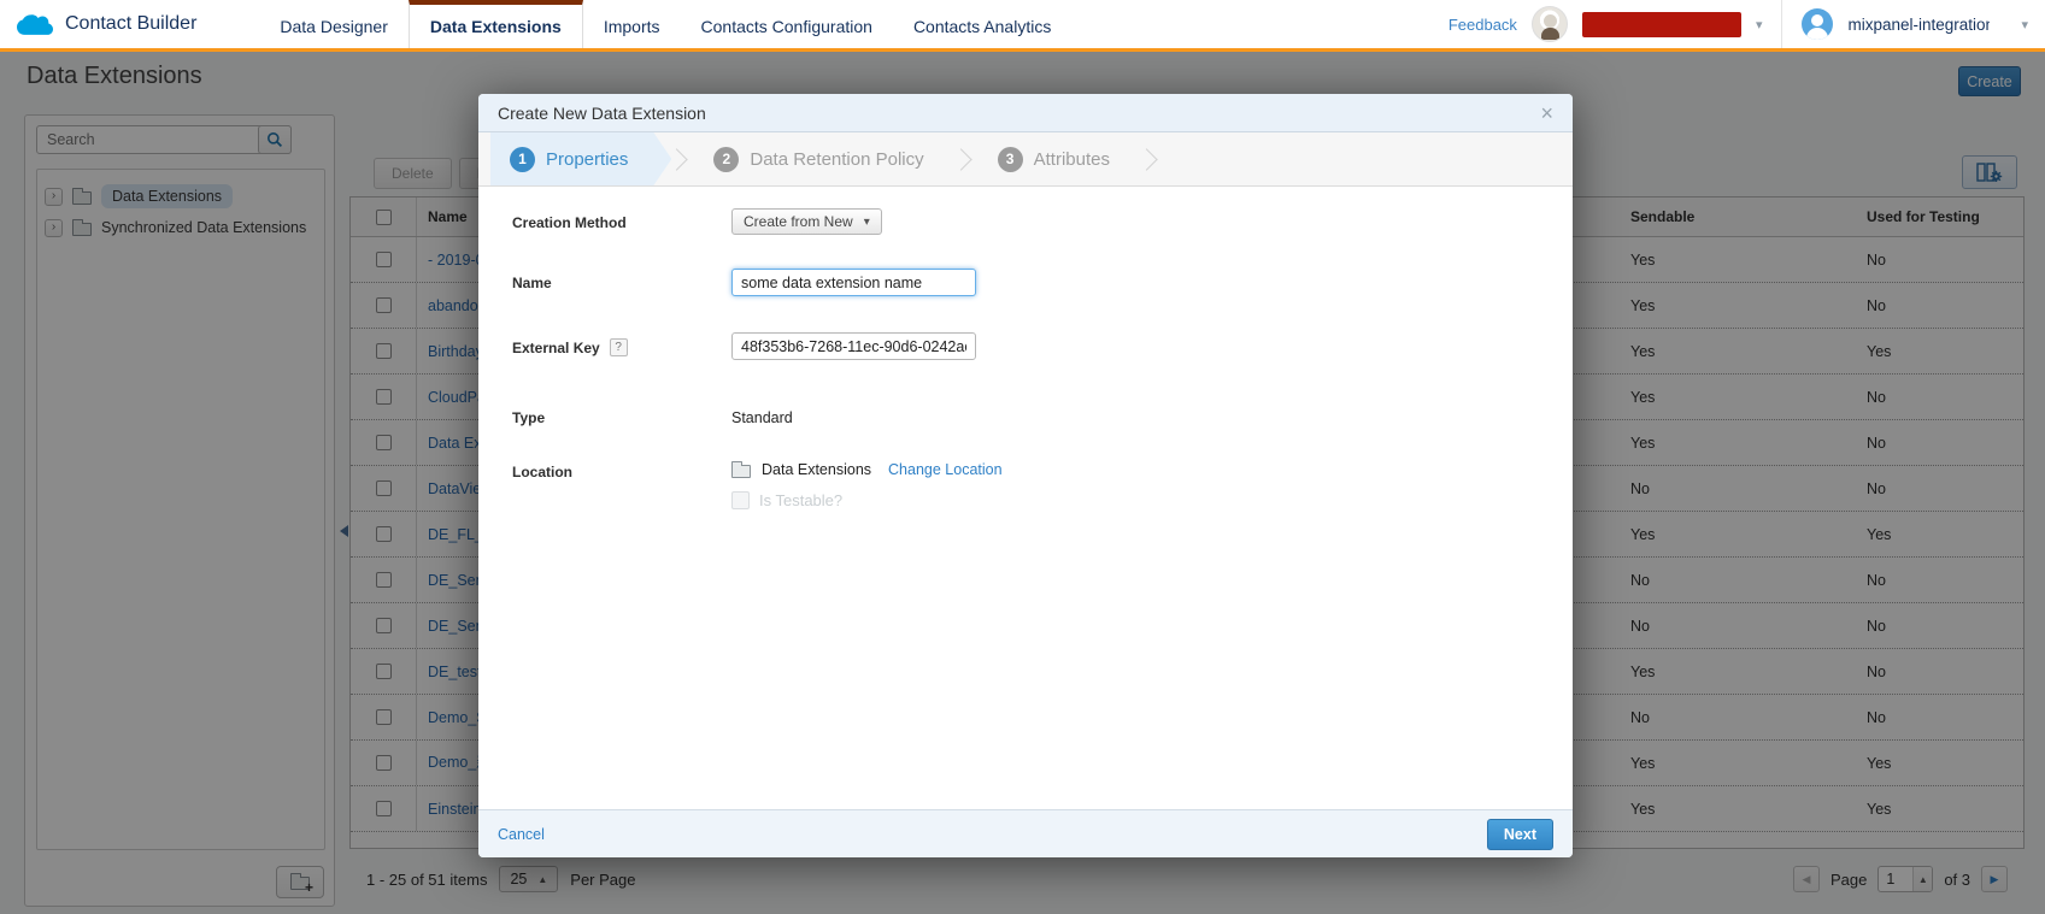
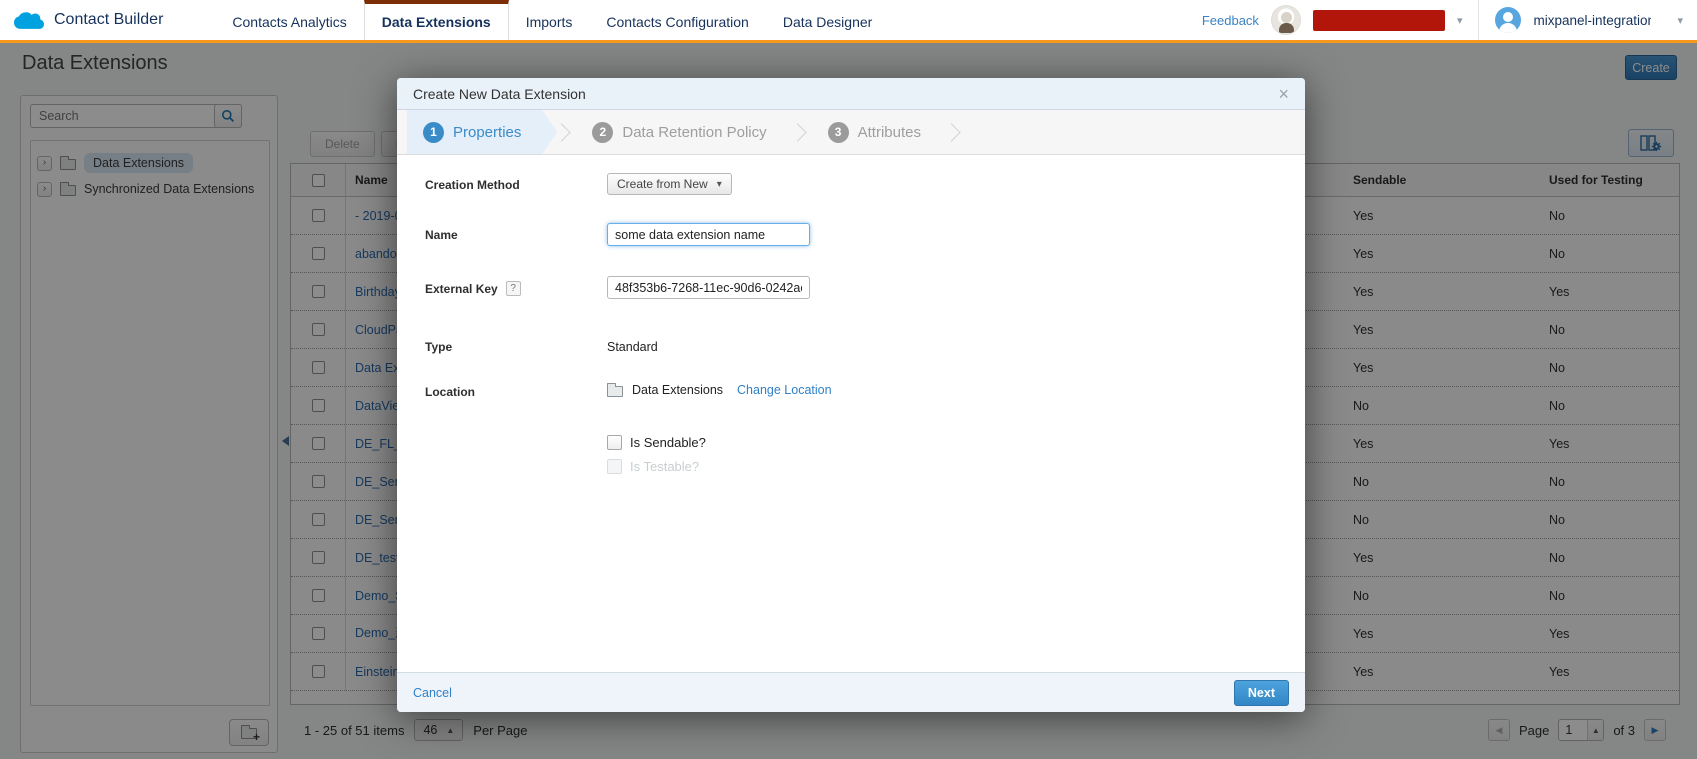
  Contact Builder
- Data Designer
+ Contacts Analytics
  Data Extensions
  Imports
  Contacts Configuration
- Contacts Analytics
+ Data Designer
  Feedback
  ▾
  mixpanel-integration
  ▾
  Data Extensions
  Create
  Search
  ›
  Data Extensions
  ›
  Synchronized Data Extensions
  Delete
  Name
  Sendable
  Used for Testing
  - 2019-
  Yes
  No
  abando
  Yes
  No
  Birthda
  Yes
  Yes
  CloudP
  Yes
  No
  Yes
  No
  DataVie
  No
  No
  DE_FL
  Yes
  Yes
  DE_Se
  No
  No
  DE_Se
  No
  No
  DE_tes
  Yes
  No
  Demo_
  No
  No
  Demo_
  Yes
  Yes
  Einstein
  Yes
  Yes
  1 - 25 of 51 items
- 25
+ 46
  ▲
  Per Page
  ◀
  Page
  1
  ▲
  of 3
  ▶
  Create New Data Extension
  ×
  1
  Properties
  2
  Data Retention Policy
  3
  Attributes
  Creation Method
  Create from New
  ▾
  Name
  some data extension name
  External Key
  ?
  48f353b6-7268-11ec-90d6-0242a
  Type
  Standard
  Location
  Data Extensions
  Change Location
+ Is Sendable?
  Is Testable?
  Cancel
  Next
